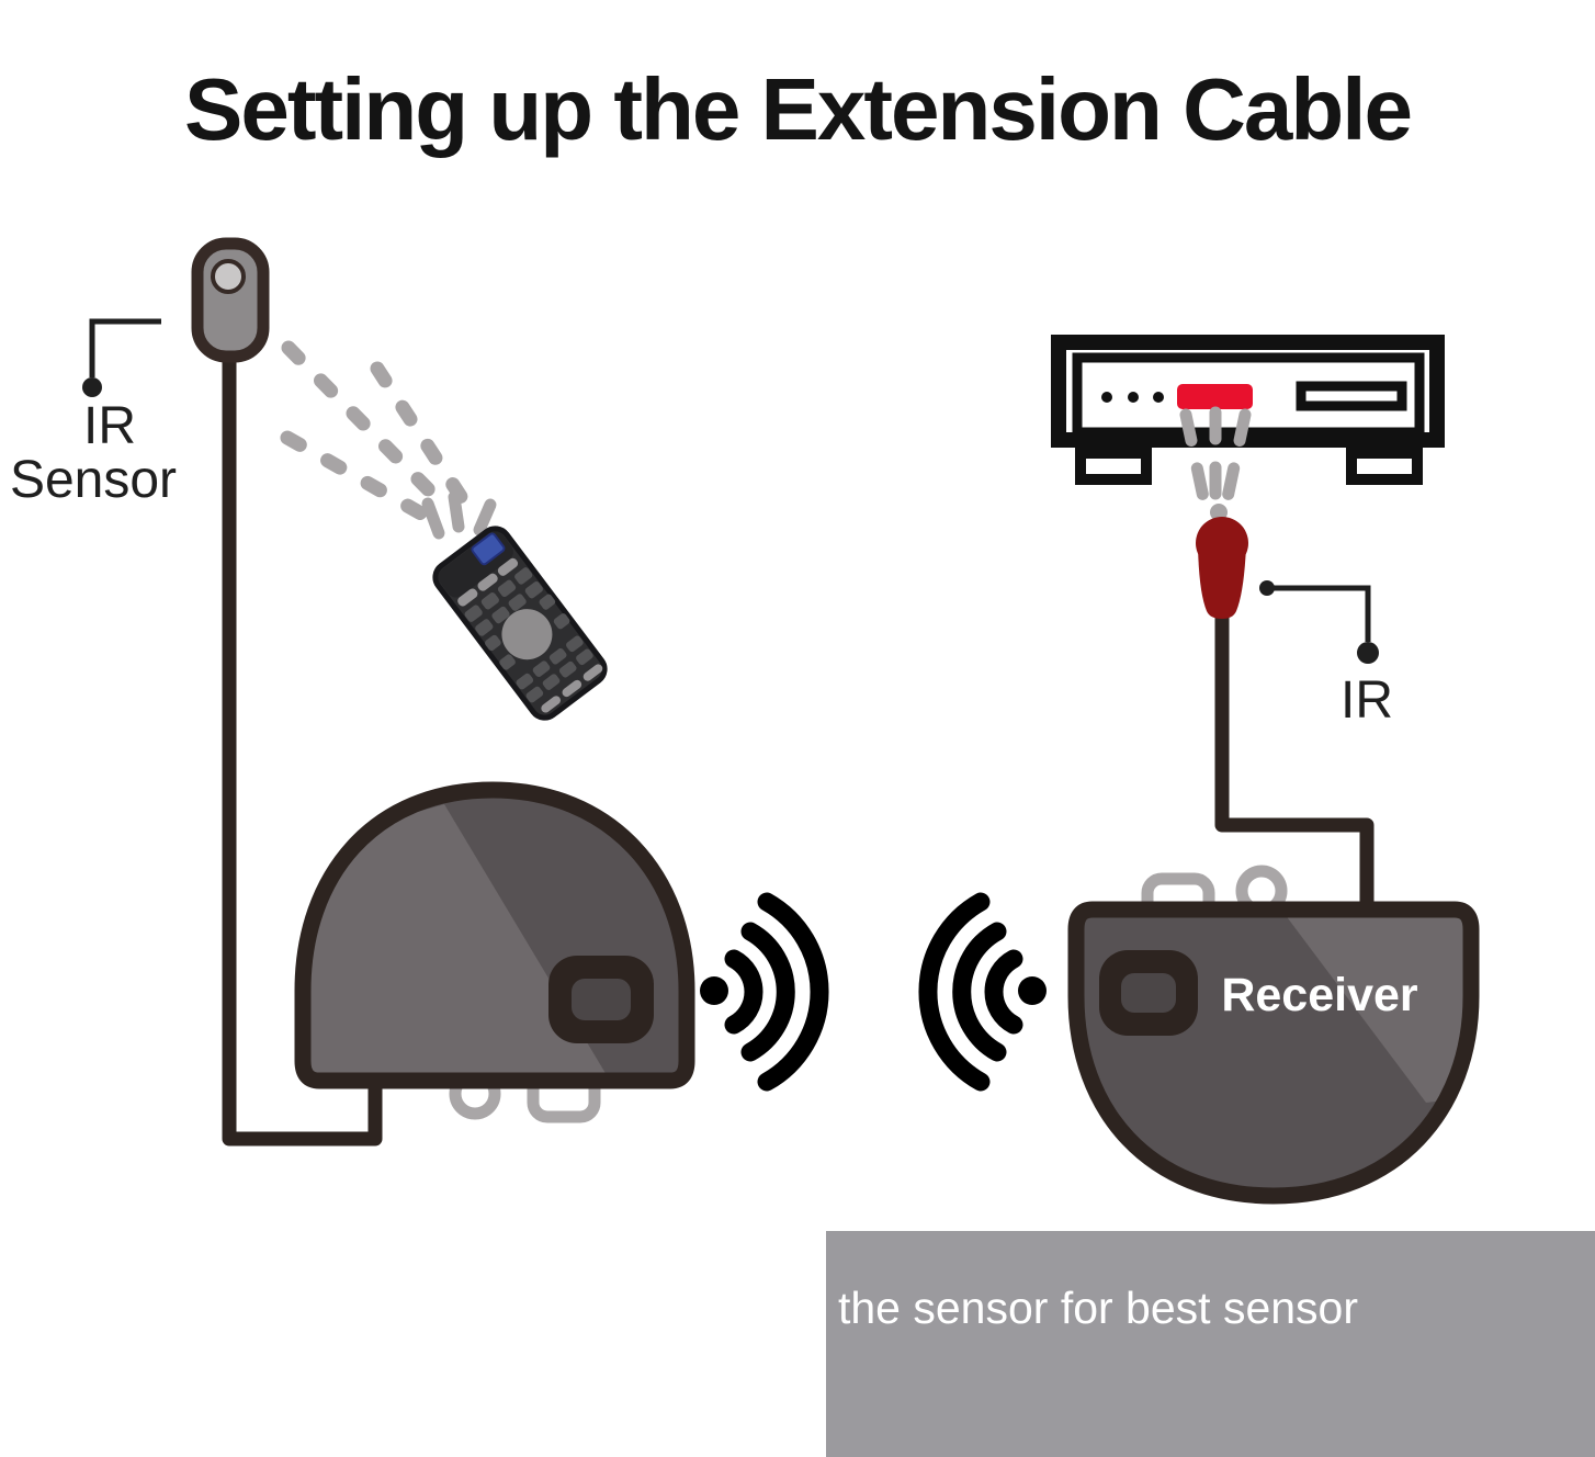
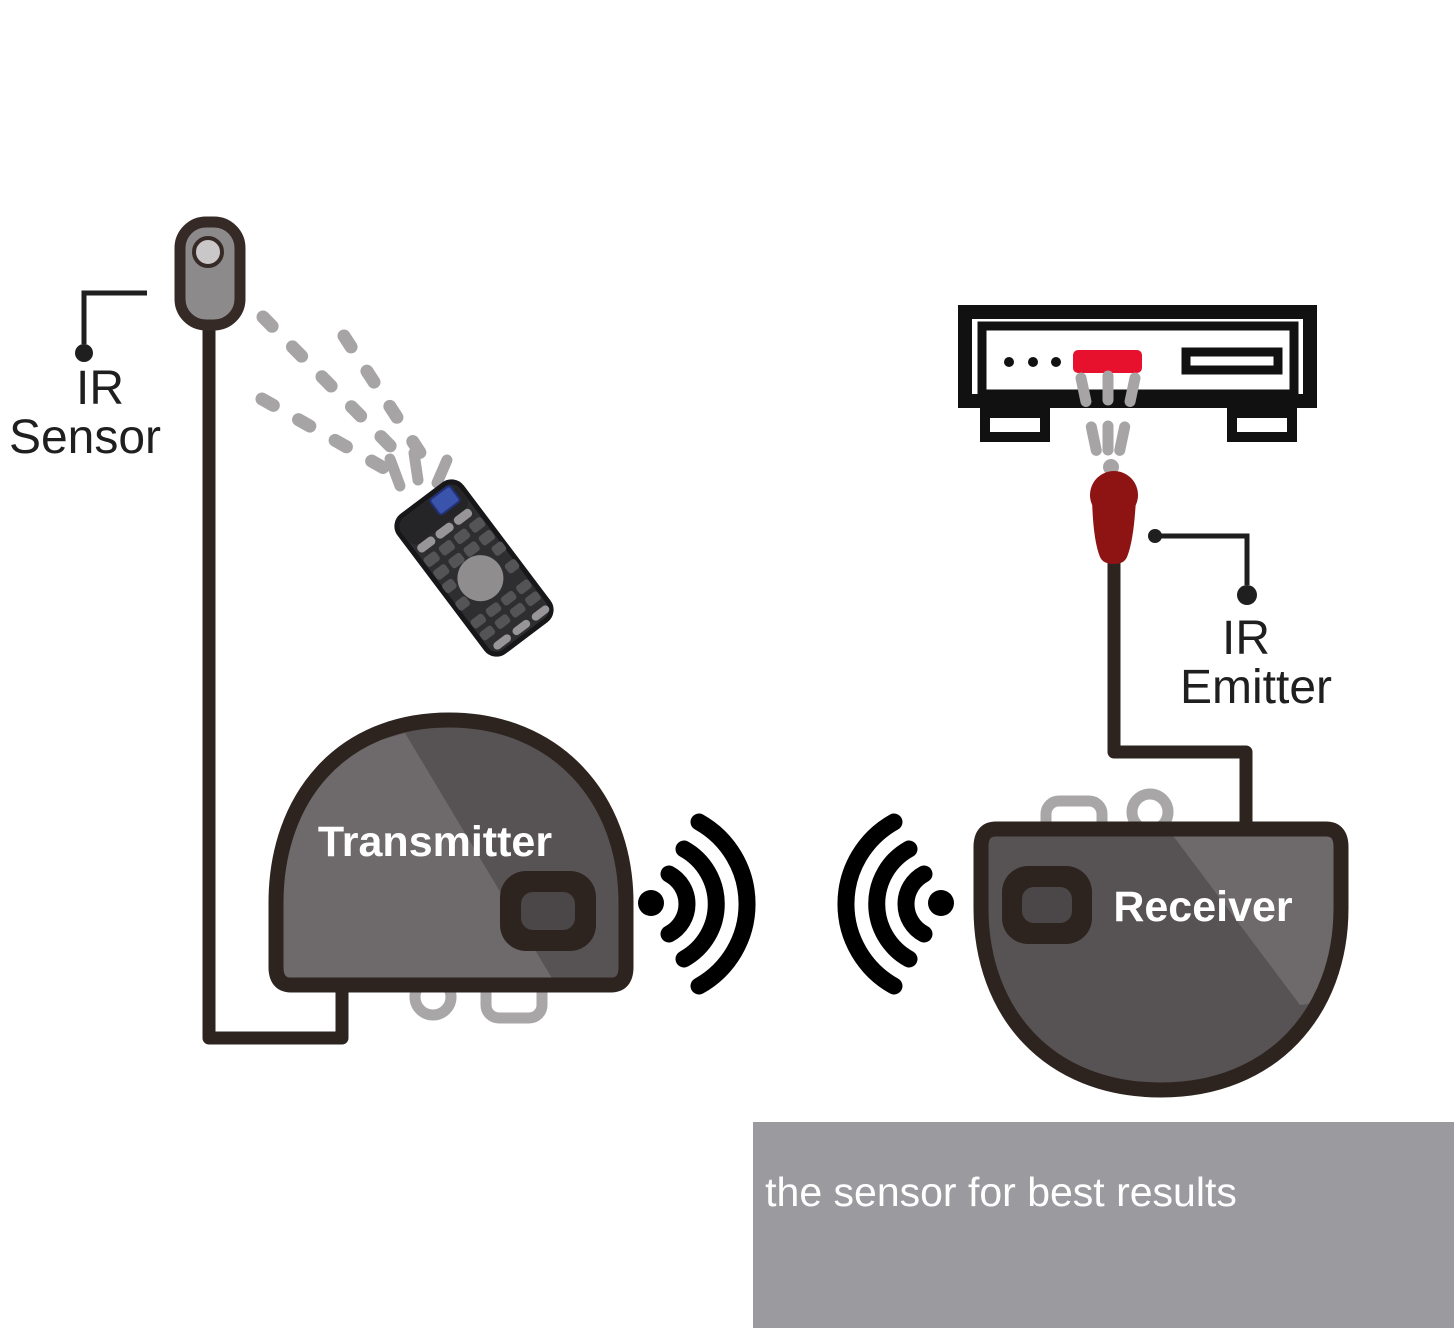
- Setting up the Extension Cable
  IR
  Sensor
  IR
+ Emitter
+ Transmitter
  Receiver
- the sensor for best sensor
+ the sensor for best results
